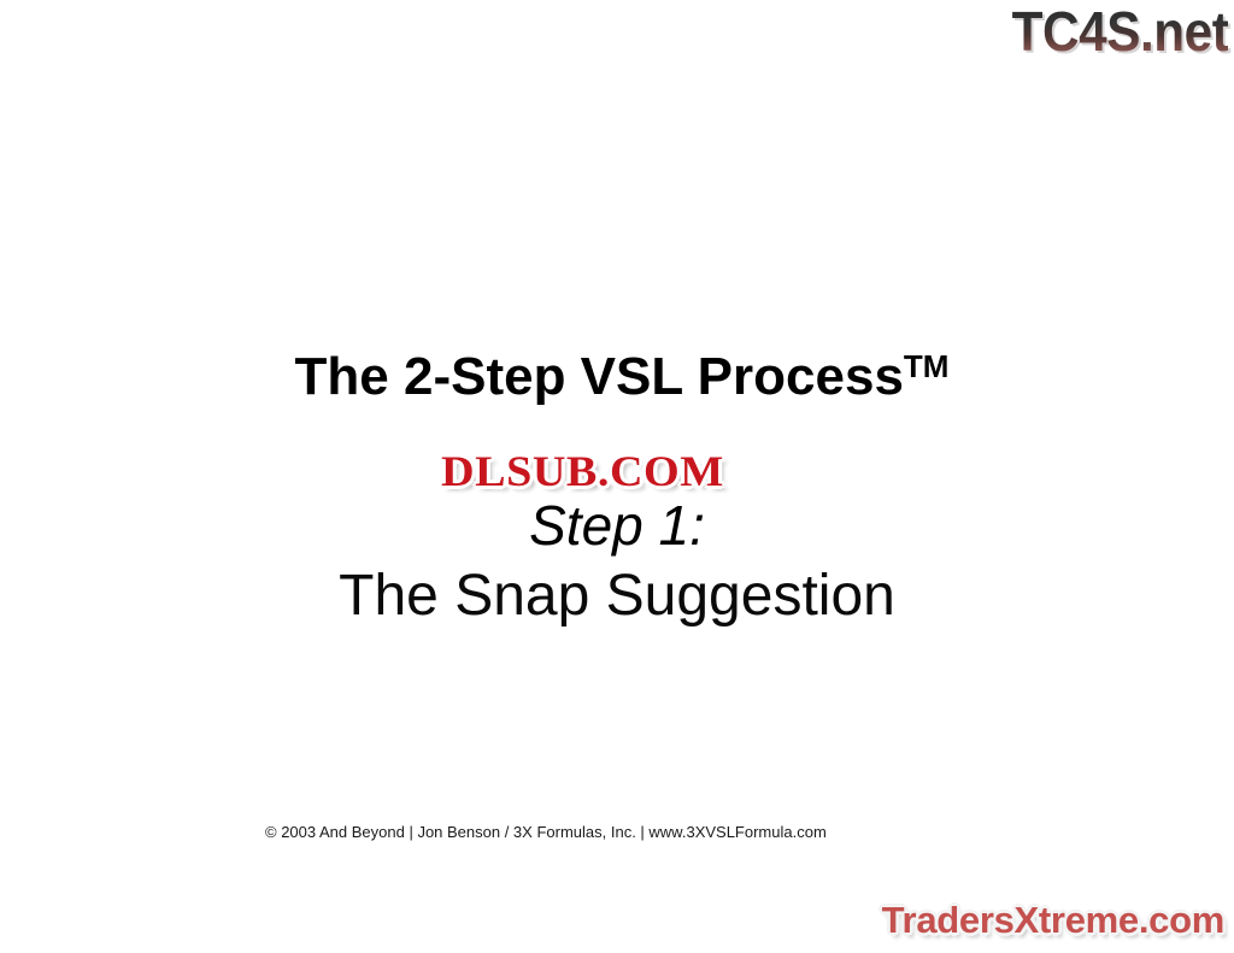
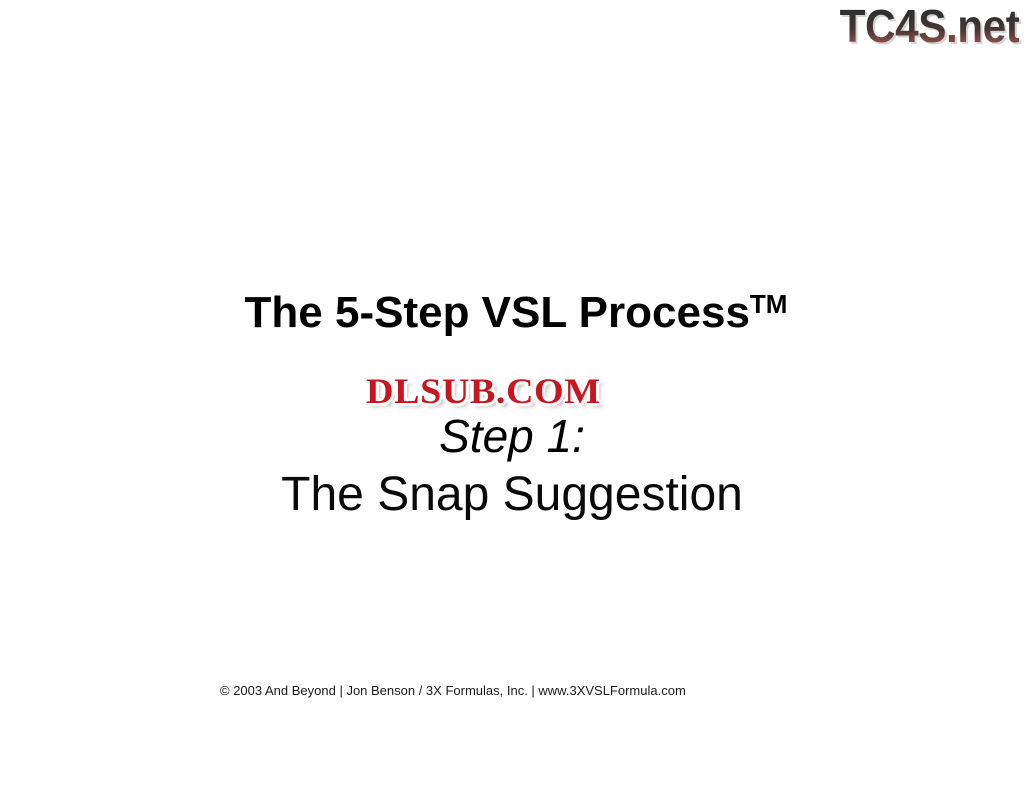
  TC4S.net
- The 2-Step VSL ProcessTM
+ The 5-Step VSL ProcessTM
  Step 1:
  The Snap Suggestion
  DLSUB.COM
  © 2003 And Beyond | Jon Benson / 3X Formulas, Inc. | www.3XVSLFormula.com
- TradersXtreme.com
